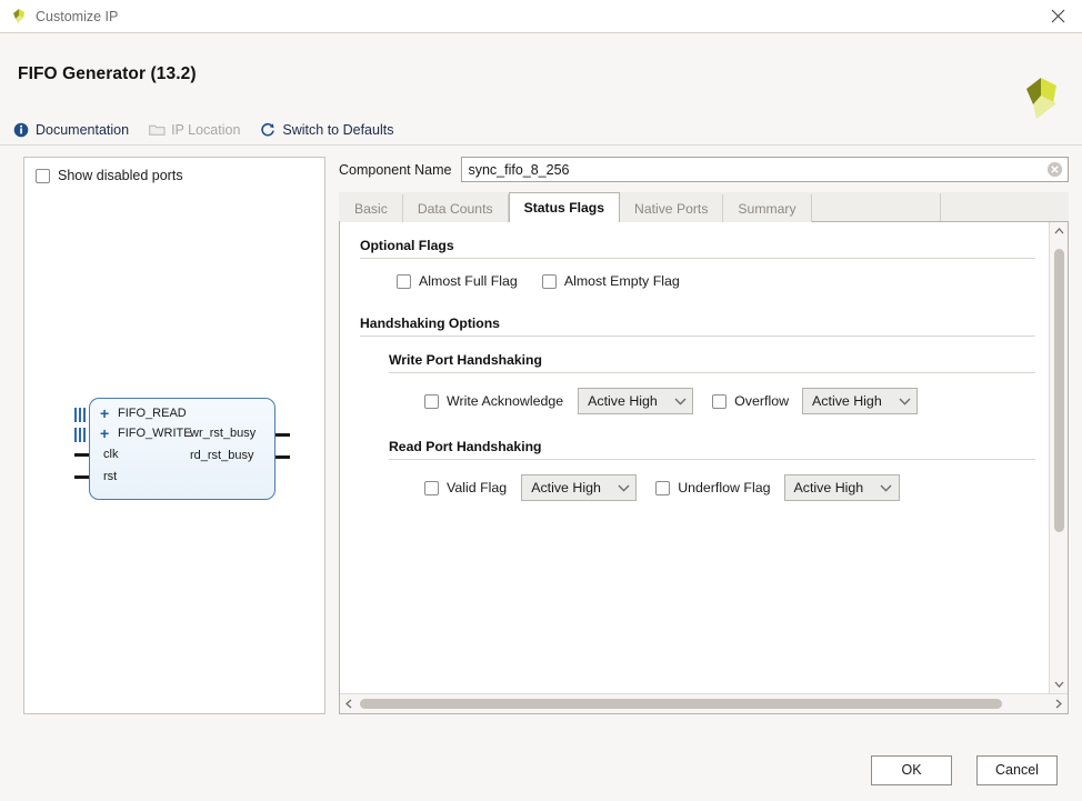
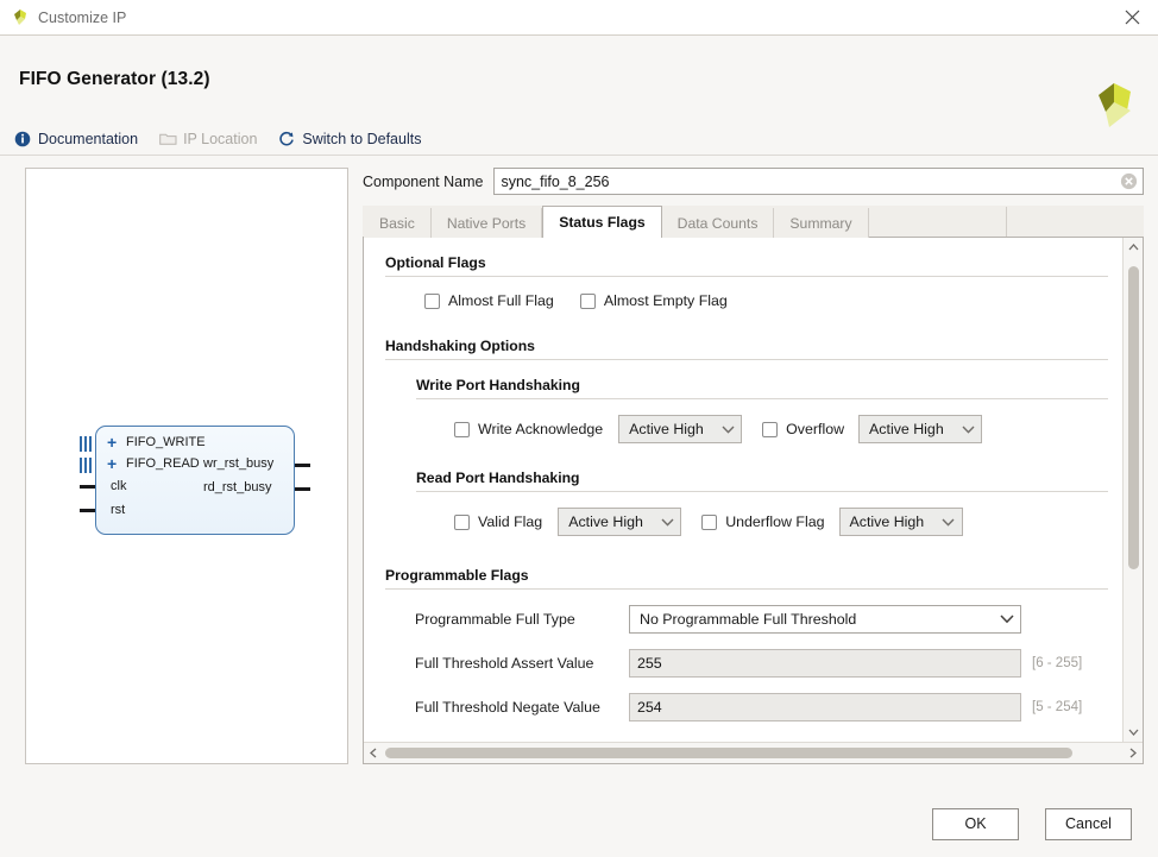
  Customize IP
  FIFO Generator (13.2)
  Documentation
  IP Location
  Switch to Defaults
- Show disabled ports
  +
- FIFO_READ
+ FIFO_WRITE
  +
- FIFO_WRITE
+ FIFO_READ
  clk
  rst
  wr_rst_busy
  rd_rst_busy
  Component Name
  sync_fifo_8_256
  Basic
- Data Counts
+ Native Ports
  Status Flags
- Native Ports
+ Data Counts
  Summary
  Optional Flags
  Almost Full Flag
  Almost Empty Flag
  Handshaking Options
  Write Port Handshaking
  Write Acknowledge
  Active High
  Overflow
  Active High
  Read Port Handshaking
  Valid Flag
  Active High
  Underflow Flag
  Active High
+ Programmable Flags
+ Programmable Full Type
+ No Programmable Full Threshold
+ Full Threshold Assert Value
+ 255
+ [6 - 255]
+ Full Threshold Negate Value
+ 254
+ [5 - 254]
  OK
  Cancel
